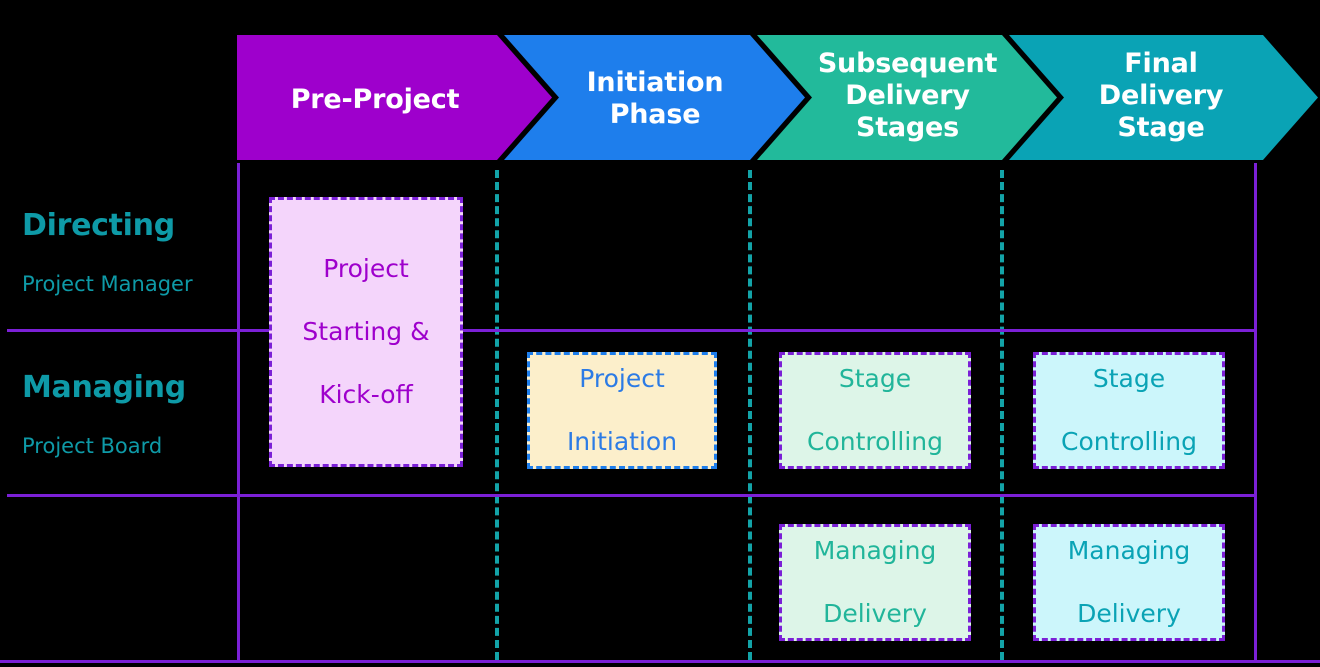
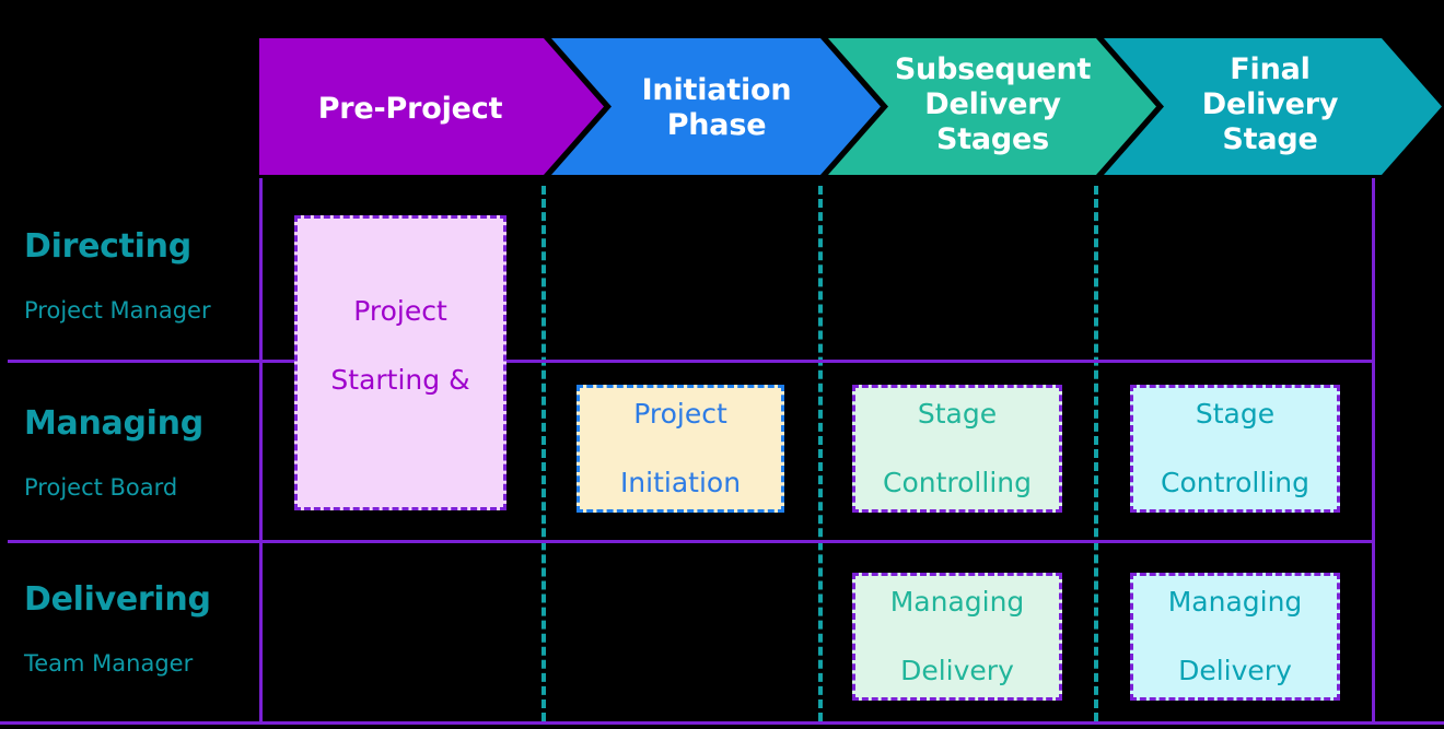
  Pre-Project
  Initiation
  Phase
  Subsequent
  Delivery
  Stages
  Final
  Delivery
  Stage
  Directing
  Project Manager
  Managing
  Project Board
+ Delivering
+ Team Manager
  Project
  Starting &
- Kick-off
  Project
  Initiation
  Stage
  Controlling
  Stage
  Controlling
  Managing
  Delivery
  Managing
  Delivery
